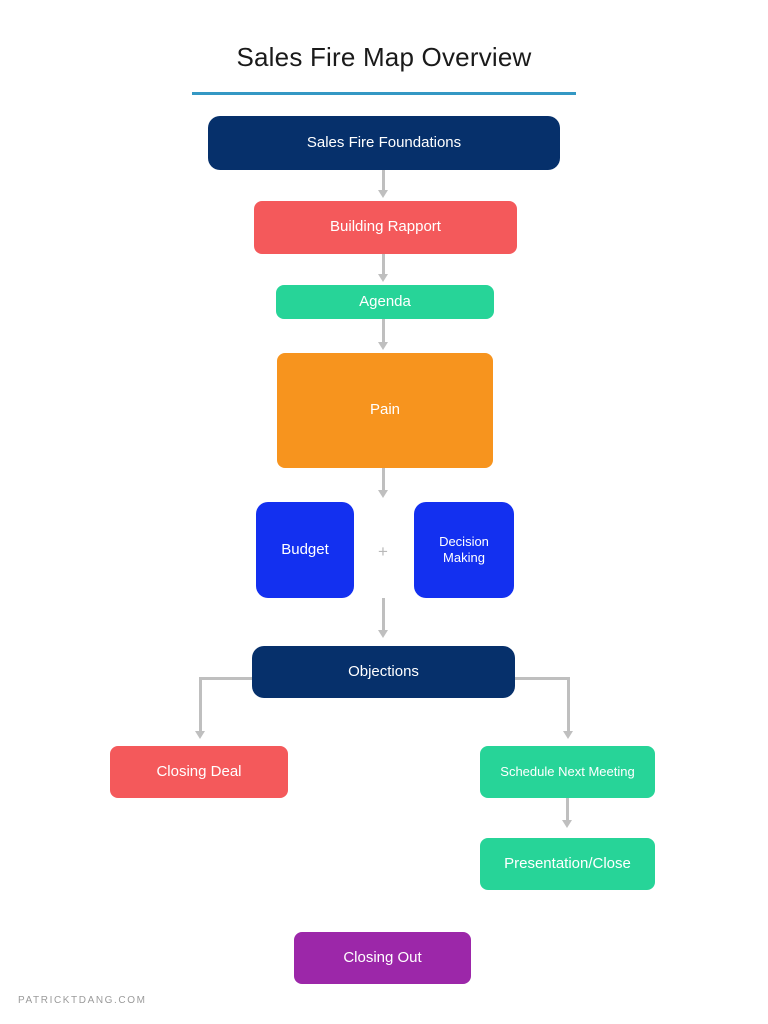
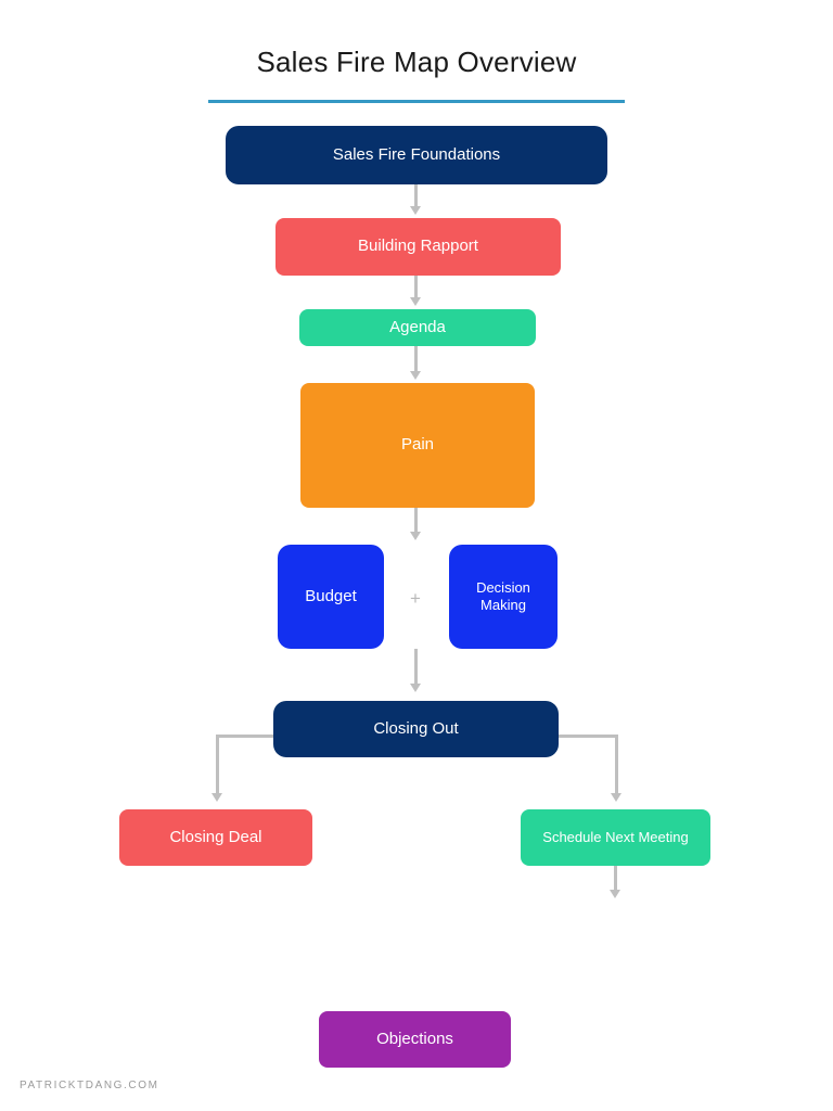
  Sales Fire Map Overview
  +
  Sales Fire Foundations
  Building Rapport
  Agenda
  Pain
  Budget
  Decision
  Making
- Objections
+ Closing Out
  Closing Deal
  Schedule Next Meeting
- Presentation/Close
- Closing Out
+ Objections
  PATRICKTDANG.COM
